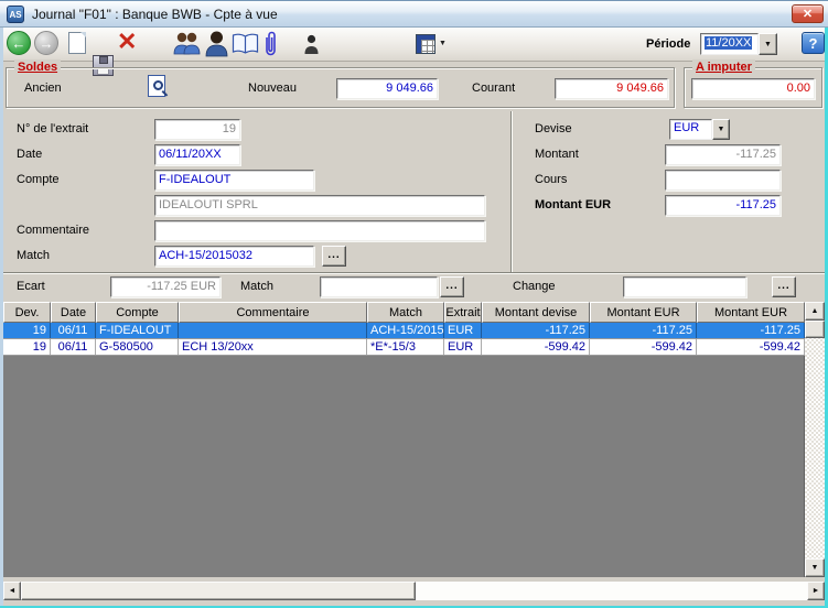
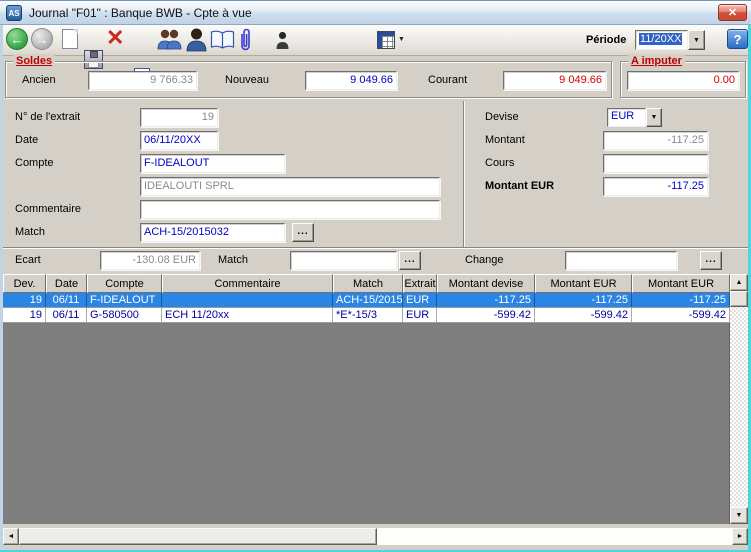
  AS
  Journal "F01" : Banque BWB - Cpte à vue
  ✕
  ←
  →
  ✕
  Période
  11/20XX
  ?
  Soldes
  Ancien
+ 9 766.33
  Nouveau
  9 049.66
  Courant
  9 049.66
  A imputer
  0.00
  N° de l'extrait
  19
  Date
  06/11/20XX
  Compte
  F-IDEALOUT
  IDEALOUTI SPRL
  Commentaire
  Match
  ACH-15/2015032
  ...
  Devise
  EUR
  Montant
  -117.25
  Cours
  Montant EUR
  -117.25
  Ecart
- -117.25 EUR
+ -130.08 EUR
  Match
  ...
  Change
  ...
  Dev.
  Date
  Compte
  Commentaire
  Match
  Extrait
  Montant devise
  Montant EUR
  Montant EUR
  19
  06/11
  F-IDEALOUT
  ACH-15/2015
  EUR
  -117.25
  -117.25
  -117.25
  19
  06/11
  G-580500
- ECH 13/20xx
+ ECH 11/20xx
  *E*-15/3
  EUR
  -599.42
  -599.42
  -599.42
